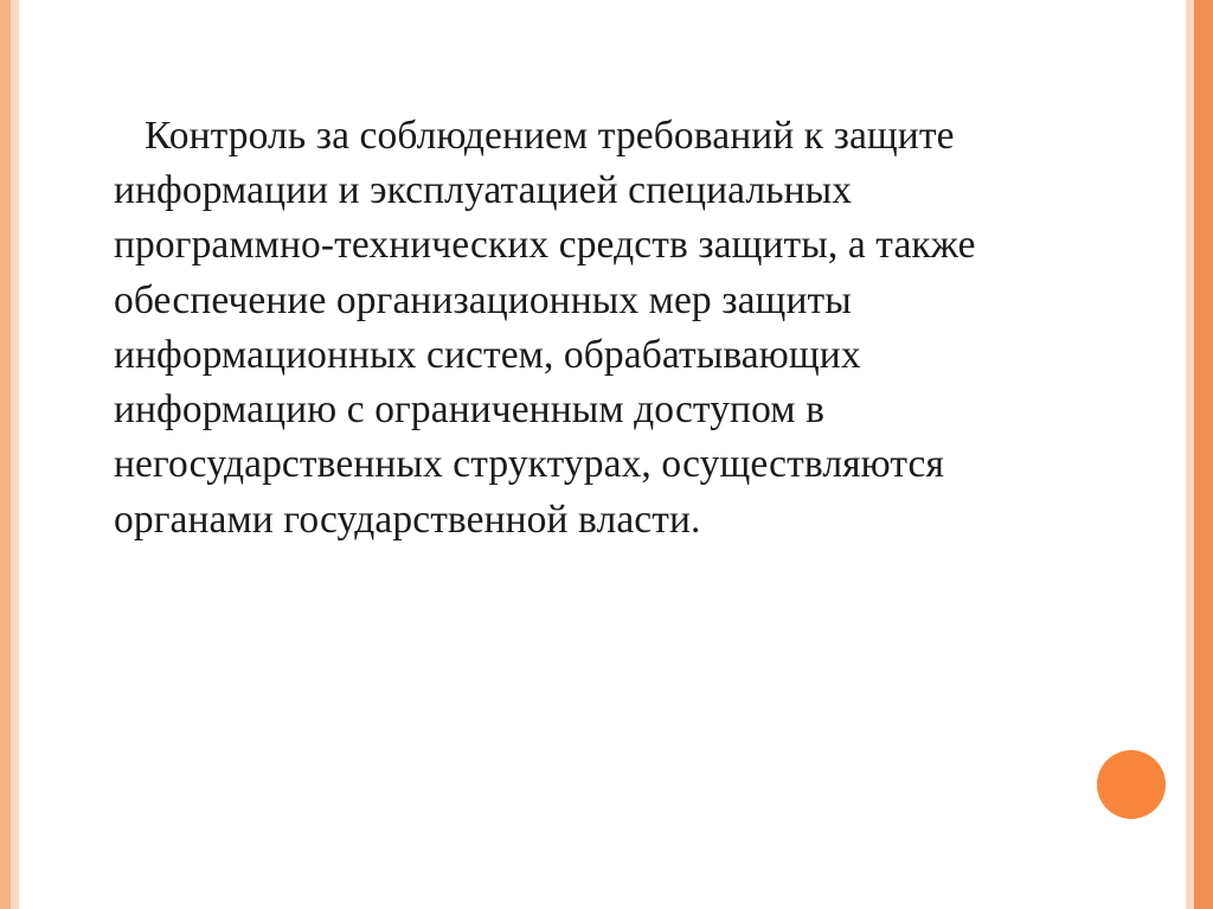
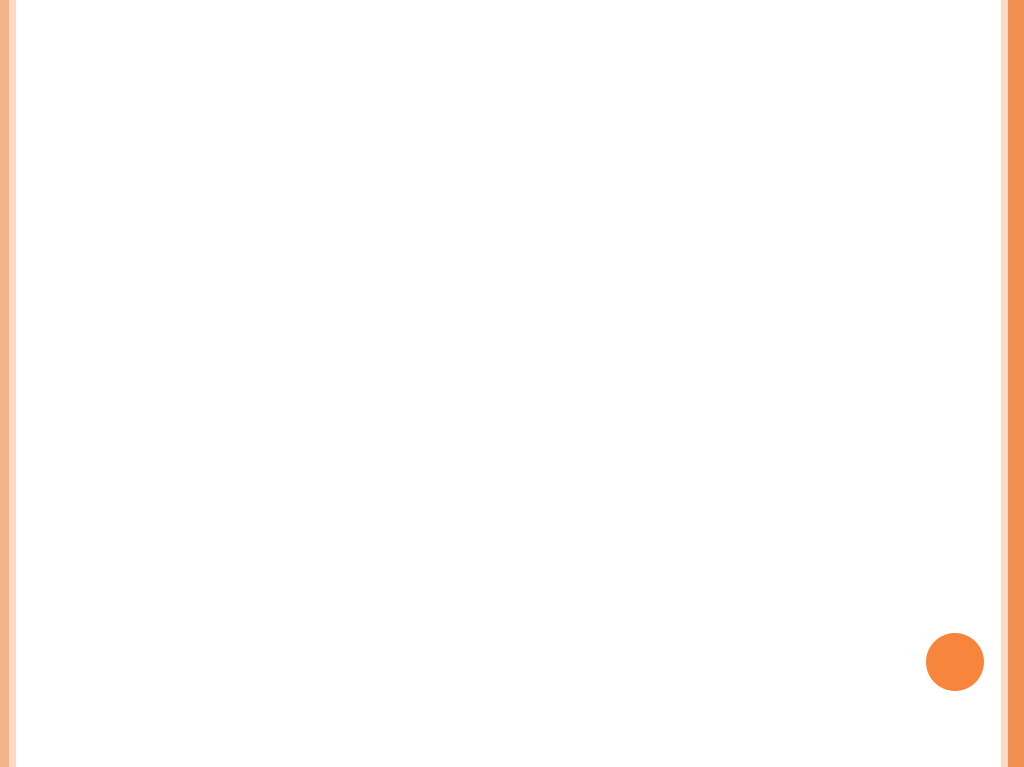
- Контроль за соблюдением требований к защите информации и эксплуатацией специальных программно-технических средств защиты, а также обеспечение организационных мер защиты информационных систем, обрабатывающих информацию с ограниченным доступом в негосударственных структурах, осуществляются органами государственной власти.
